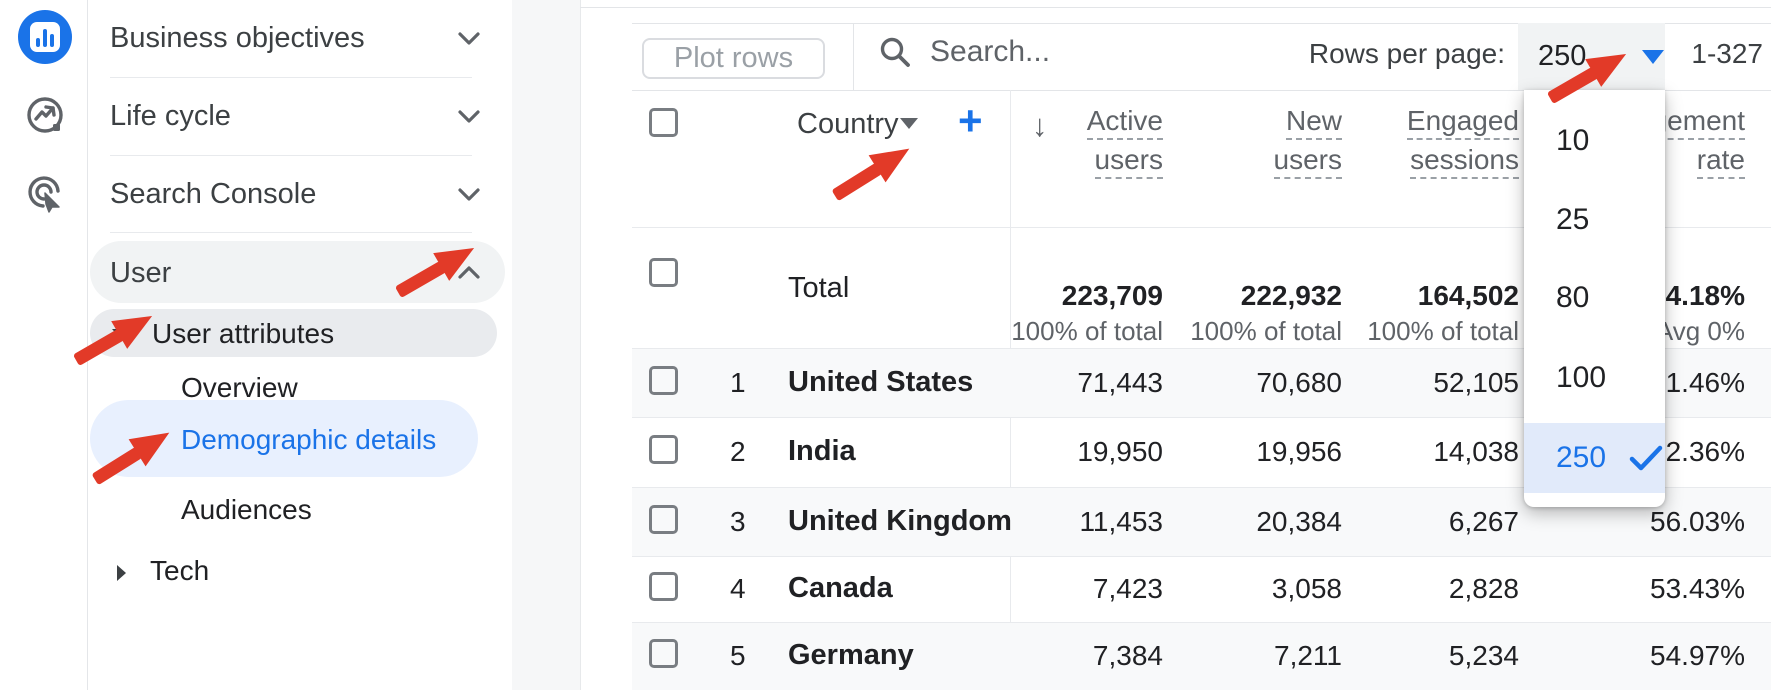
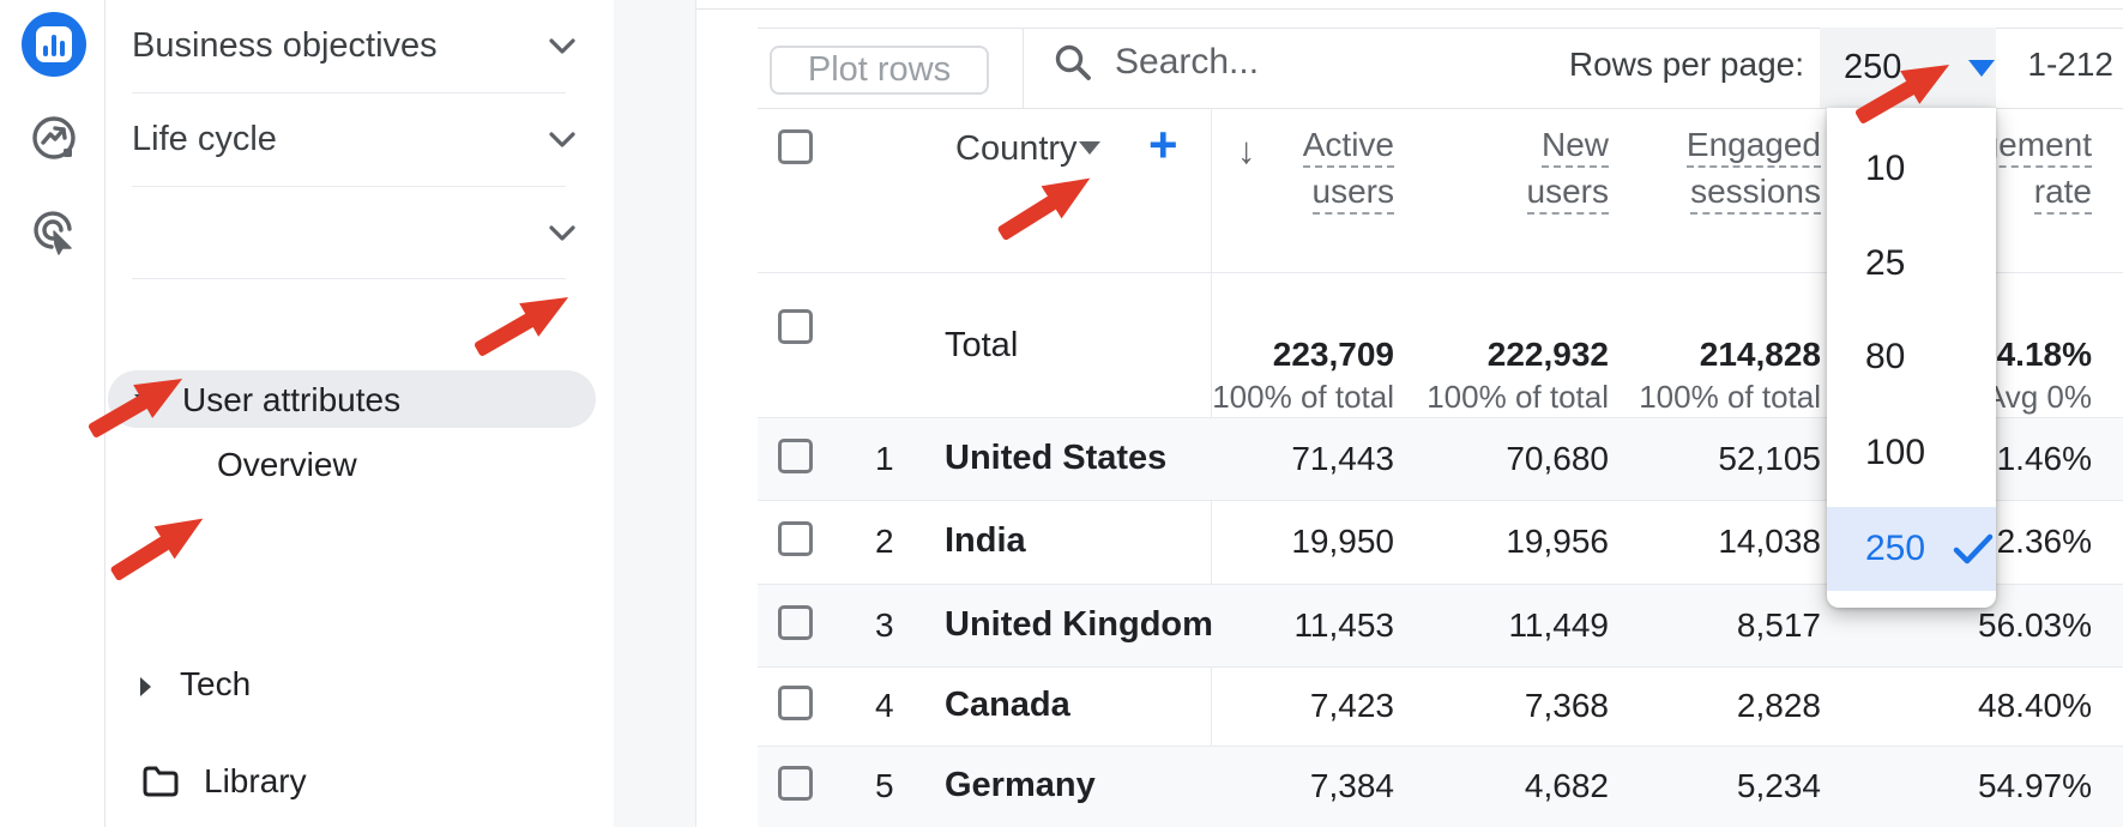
  Business objectives
  Life cycle
- Search Console
- User
  User attributes
  Overview
- Demographic details
- Audiences
  Tech
+ Library
  Plot rows
  Search...
  Rows per page:
  250
- 1-327
+ 1-212
  Country
  +
  ↓
  Active
  users
  New
  users
  Engaged
  sessions
  rate
  Total
  223,709
  100% of total
  222,932
  100% of total
- 164,502
+ 214,828
  100% of total
  4.18%
  vg 0%
  1
  United States
  71,443
  70,680
  52,105
  1.46%
  2
  India
  19,950
  19,956
  14,038
  2.36%
  3
  United Kingdom
  11,453
- 20,384
+ 11,449
- 6,267
+ 8,517
  56.03%
  4
  Canada
  7,423
- 3,058
+ 7,368
  2,828
- 53.43%
+ 48.40%
  5
  Germany
  7,384
- 7,211
+ 4,682
  5,234
  54.97%
  10
  25
  80
  100
  250
